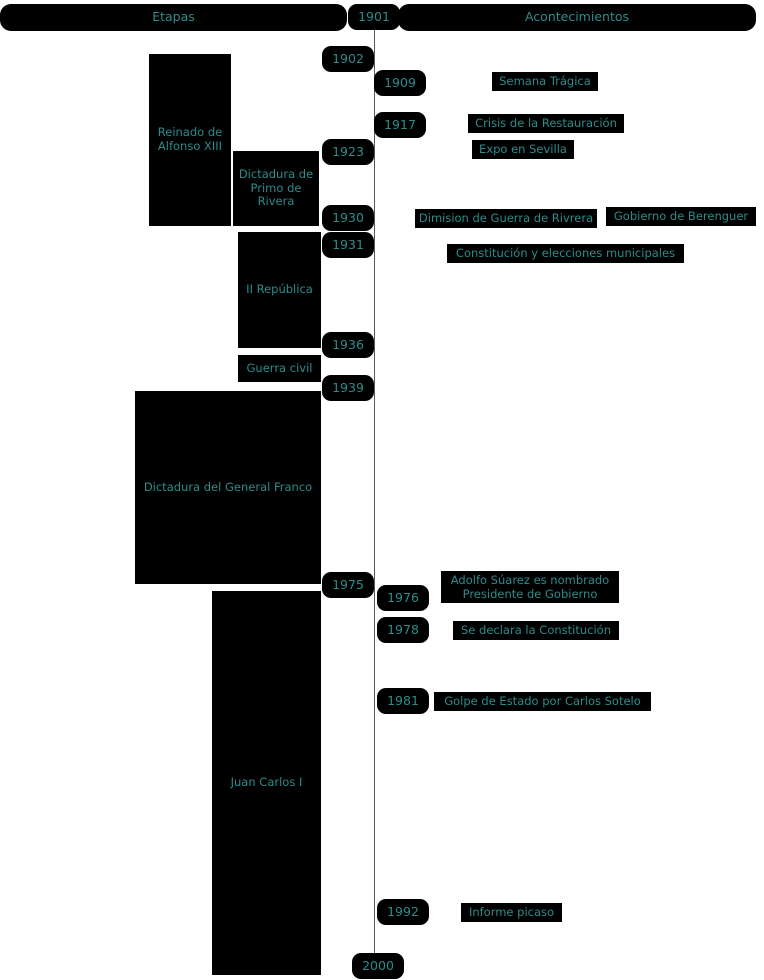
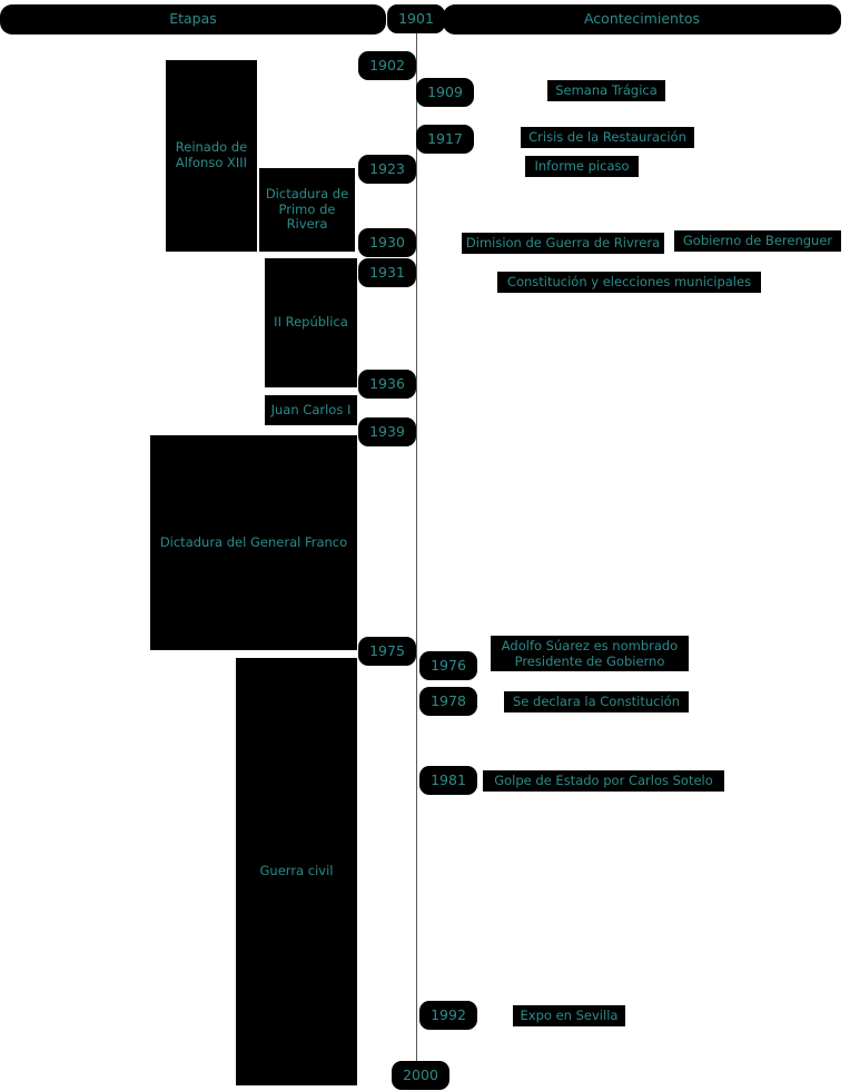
  Etapas
  Acontecimientos
  1901
  1902
  1909
  1917
  1923
  1930
  1931
  1936
  1939
  1975
  1976
  1978
  1981
  1992
  2000
  Reinado de
  Alfonso XIII
  Dictadura de
  Primo de
  Rivera
  II República
- Guerra civil
+ Juan Carlos I
  Dictadura del General Franco
- Juan Carlos I
+ Guerra civil
  Semana Trágica
  Crisis de la Restauración
- Expo en Sevilla
+ Informe picaso
  Dimision de Guerra de Rivrera
  Gobierno de Berenguer
  Constitución y elecciones municipales
  Adolfo Súarez es nombrado
  Presidente de Gobierno
  Se declara la Constitución
  Golpe de Estado por Carlos Sotelo
- Informe picaso
+ Expo en Sevilla
